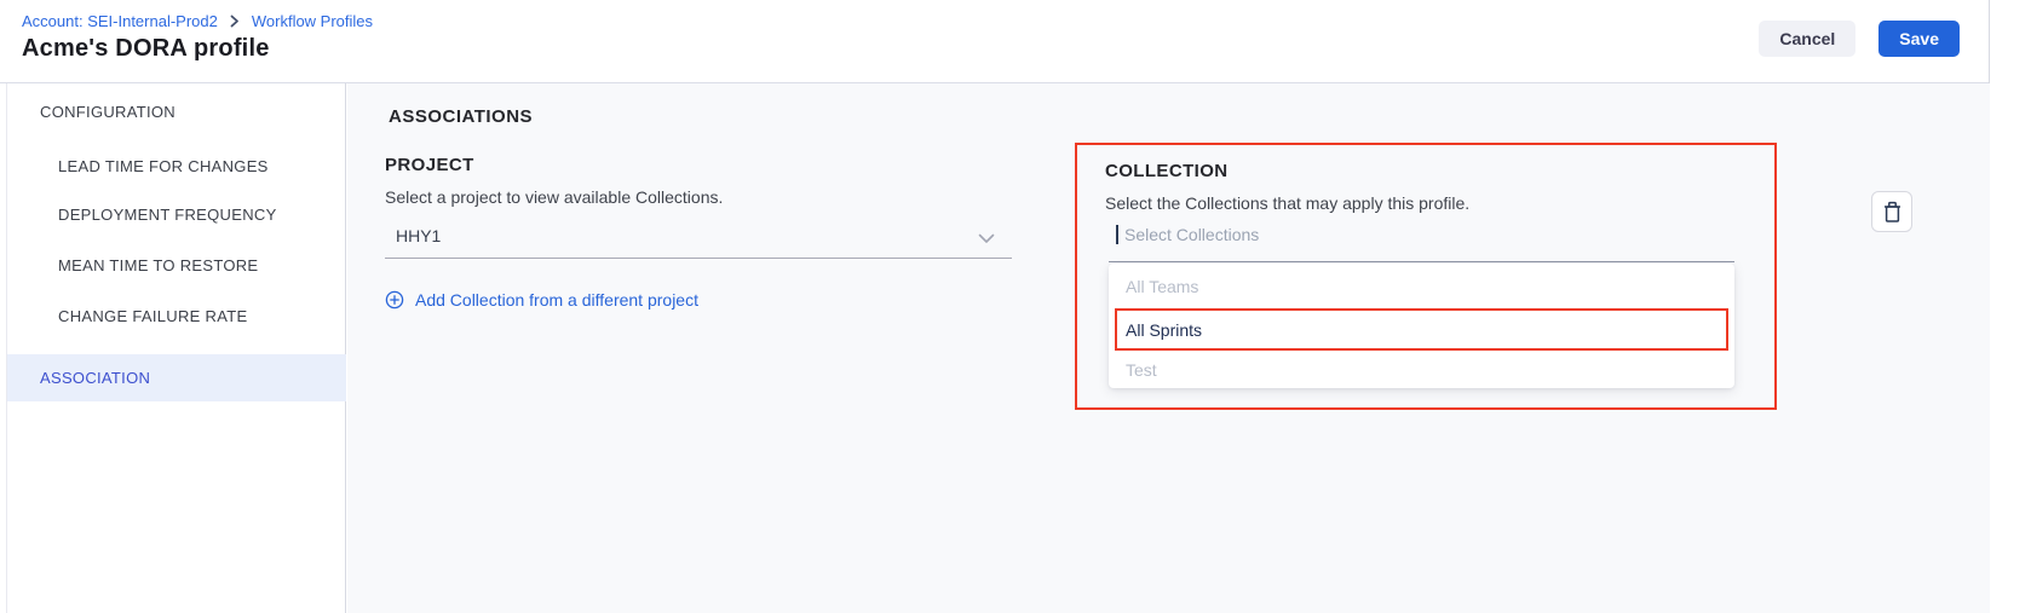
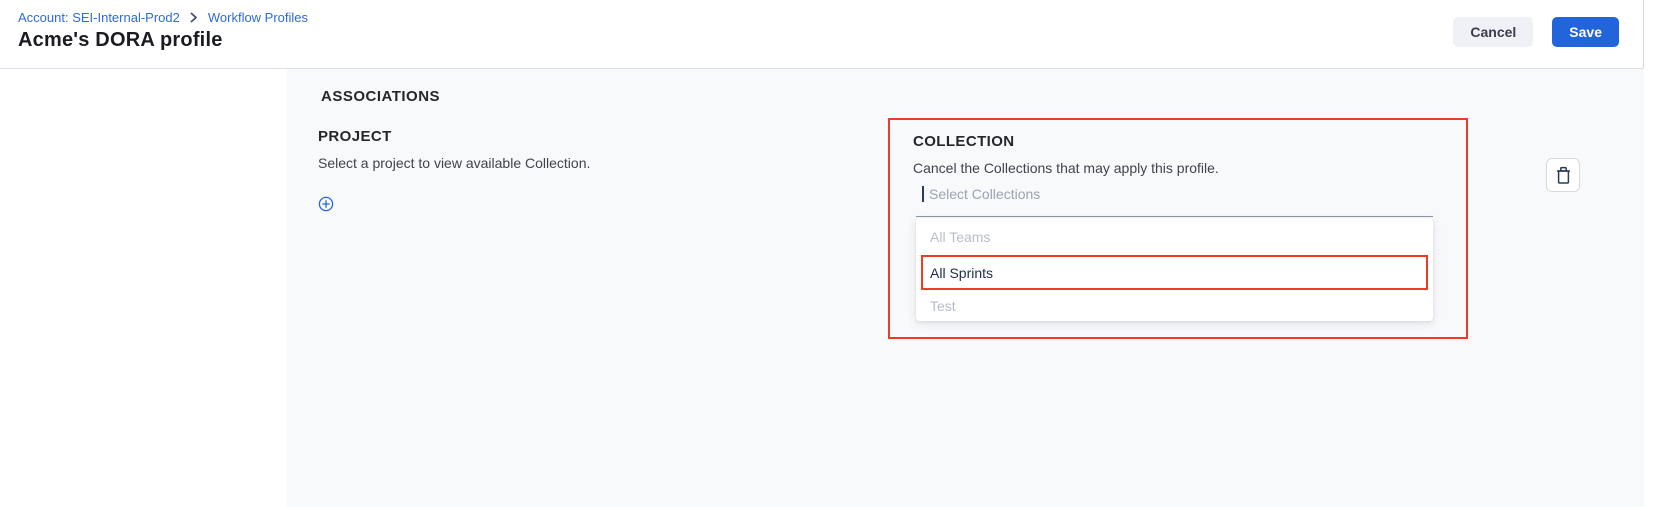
  Account: SEI-Internal-Prod2
  Workflow Profiles
  Acme's DORA profile
  Cancel
  Save
- CONFIGURATION
- LEAD TIME FOR CHANGES
- DEPLOYMENT FREQUENCY
- MEAN TIME TO RESTORE
- CHANGE FAILURE RATE
- ASSOCIATION
  ASSOCIATIONS
  PROJECT
- Select a project to view available Collections.
+ Select a project to view available Collection.
- HHY1
- Add Collection from a different project
  COLLECTION
- Select the Collections that may apply this profile.
+ Cancel the Collections that may apply this profile.
  Select Collections
  All Teams
  All Sprints
  Test
